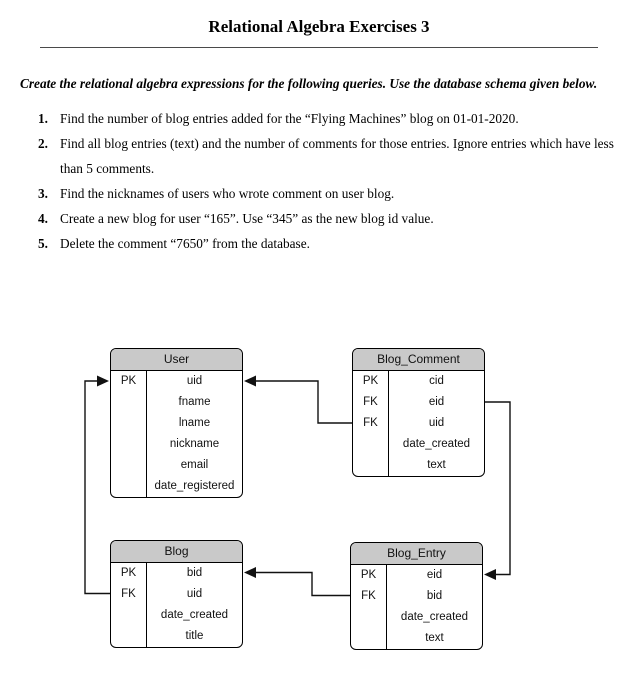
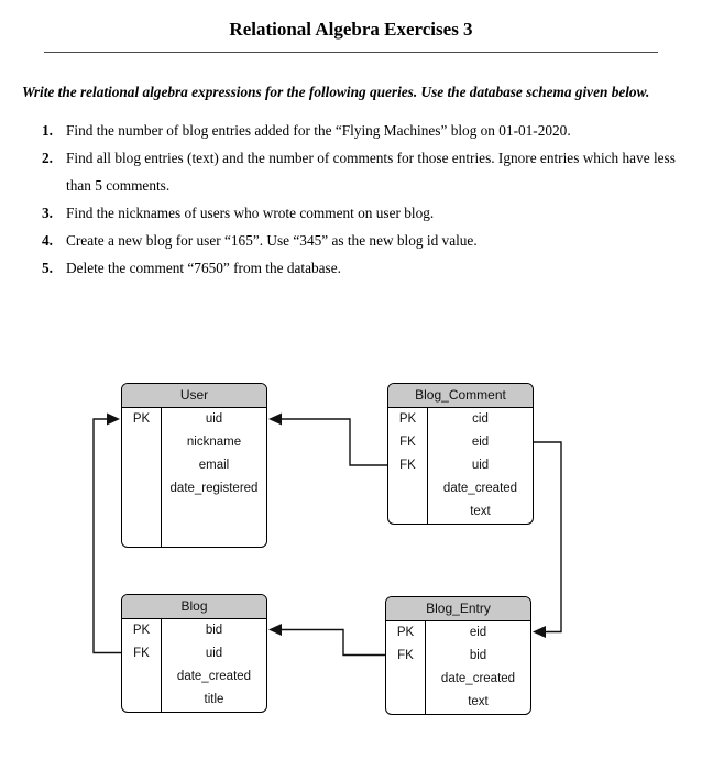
  Relational Algebra Exercises 3
- Create the relational algebra expressions for the following queries. Use the database schema given below.
+ Write the relational algebra expressions for the following queries. Use the database schema given below.
  1.
  Find the number of blog entries added for the “Flying Machines” blog on 01-01-2020.
  2.
  Find all blog entries (text) and the number of comments for those entries. Ignore entries which have less than 5 comments.
  3.
  Find the nicknames of users who wrote comment on user blog.
  4.
  Create a new blog for user “165”. Use “345” as the new blog id value.
  5.
  Delete the comment “7650” from the database.
  User
  PK
  uid
- fname
- lname
  nickname
  email
  date_registered
  Blog_Comment
  PK
  FK
  FK
  cid
  eid
  uid
  date_created
  text
  Blog
  PK
  FK
  bid
  uid
  date_created
  title
  Blog_Entry
  PK
  FK
  eid
  bid
  date_created
  text
